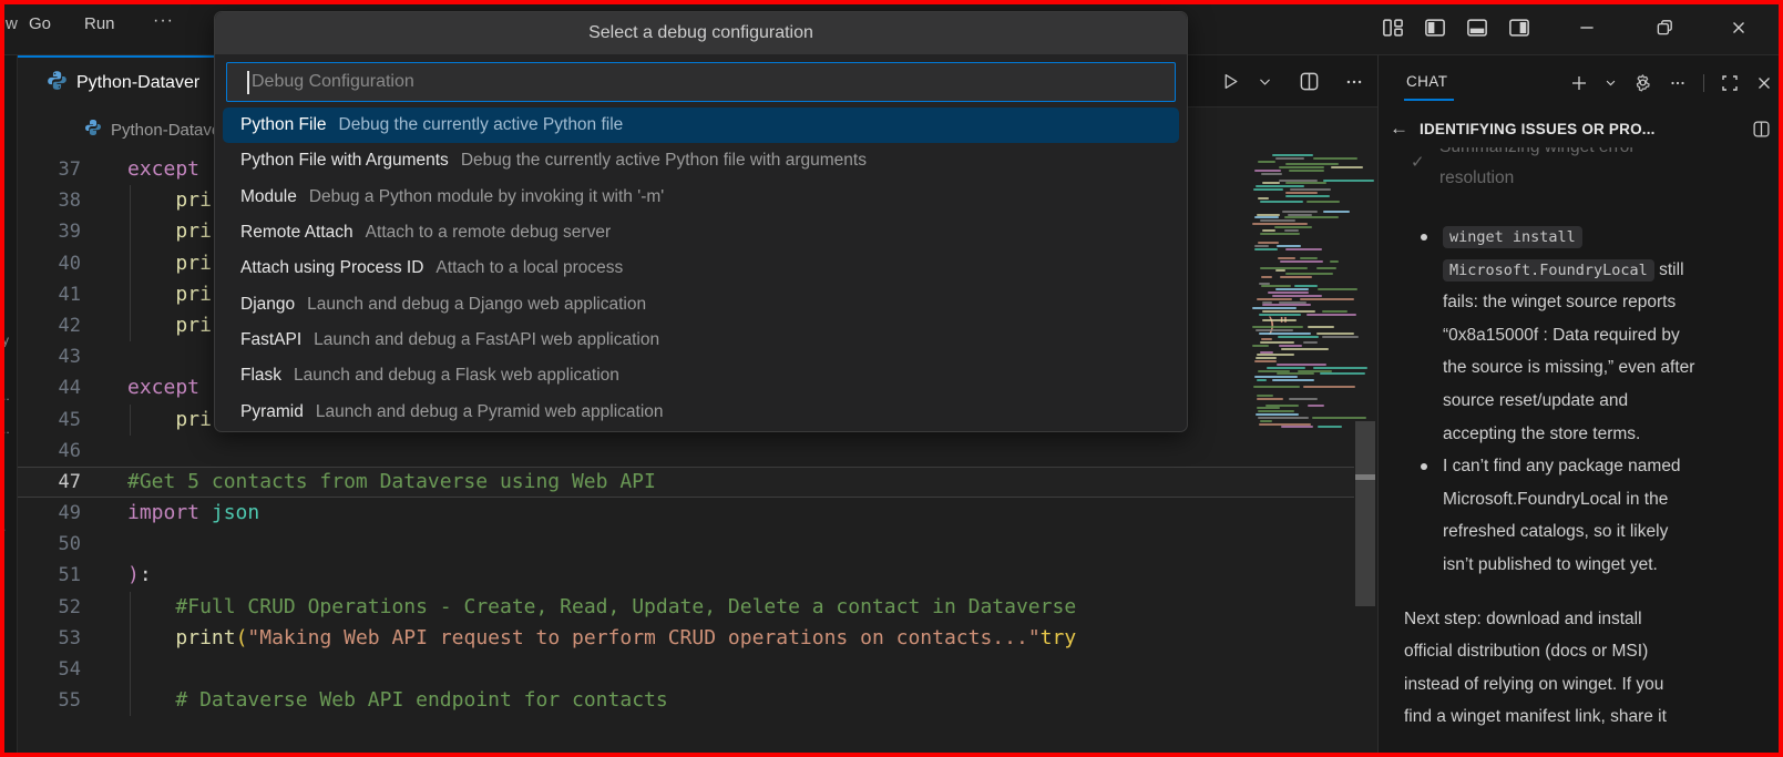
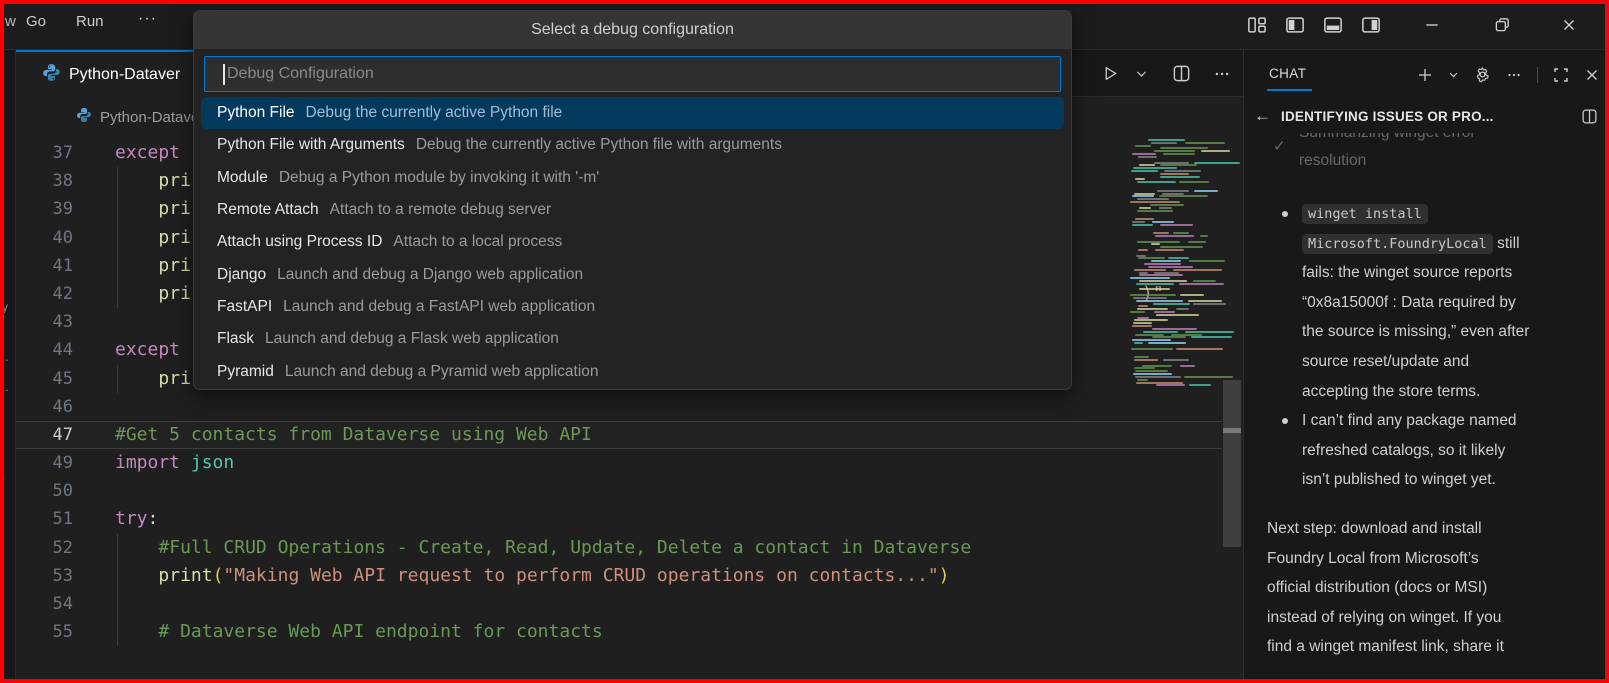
  w
  Go
  Run
  ···
  y
  ..
  ..
  .
  Python-Dataver
  Python-Datav
  37
  except
  38
  pri
  39
  pri
  40
  pri
  41
  pri
  42
  pri
  )"
  43
  44
  except
  45
  pri
  46
  47
  #Get 5 contacts from Dataverse using Web API
  49
  import json
  50
  51
- ):
+ try:
  52
  #Full CRUD Operations - Create, Read, Update, Delete a contact in Dataverse
  53
- print("Making Web API request to perform CRUD operations on contacts..."try
+ print("Making Web API request to perform CRUD operations on contacts...")
  54
  55
  # Dataverse Web API endpoint for contacts
  ✓
  resolution
  winget install
  Microsoft.FoundryLocal still
  fails: the winget source reports
  “0x8a15000f : Data required by
  the source is missing,” even after
  source reset/update and
  accepting the store terms.
  I can’t find any package named
- Microsoft.FoundryLocal in the
  refreshed catalogs, so it likely
  isn’t published to winget yet.
  Next step: download and install
+ Foundry Local from Microsoft’s
  official distribution (docs or MSI)
  instead of relying on winget. If you
  find a winget manifest link, share it
  CHAT
  ←
  IDENTIFYING ISSUES OR PRO...
  Select a debug configuration
  Debug Configuration
  Python File
  Debug the currently active Python file
  Python File with Arguments
  Debug the currently active Python file with arguments
  Module
  Debug a Python module by invoking it with '-m'
  Remote Attach
  Attach to a remote debug server
  Attach using Process ID
  Attach to a local process
  Django
  Launch and debug a Django web application
  FastAPI
  Launch and debug a FastAPI web application
  Flask
  Launch and debug a Flask web application
  Pyramid
  Launch and debug a Pyramid web application
